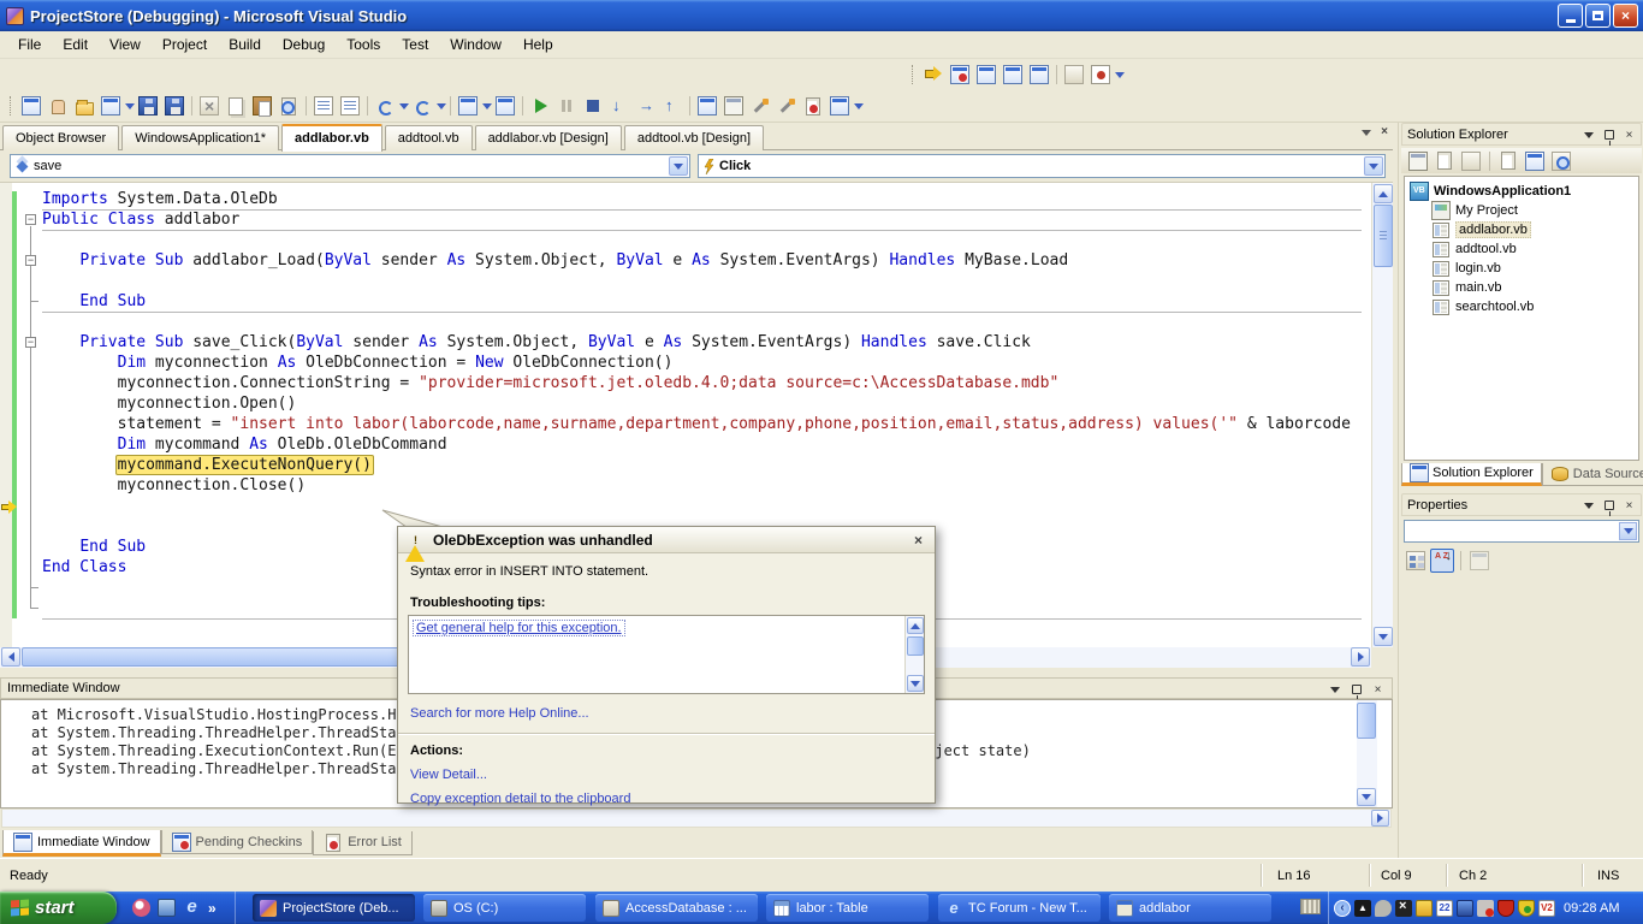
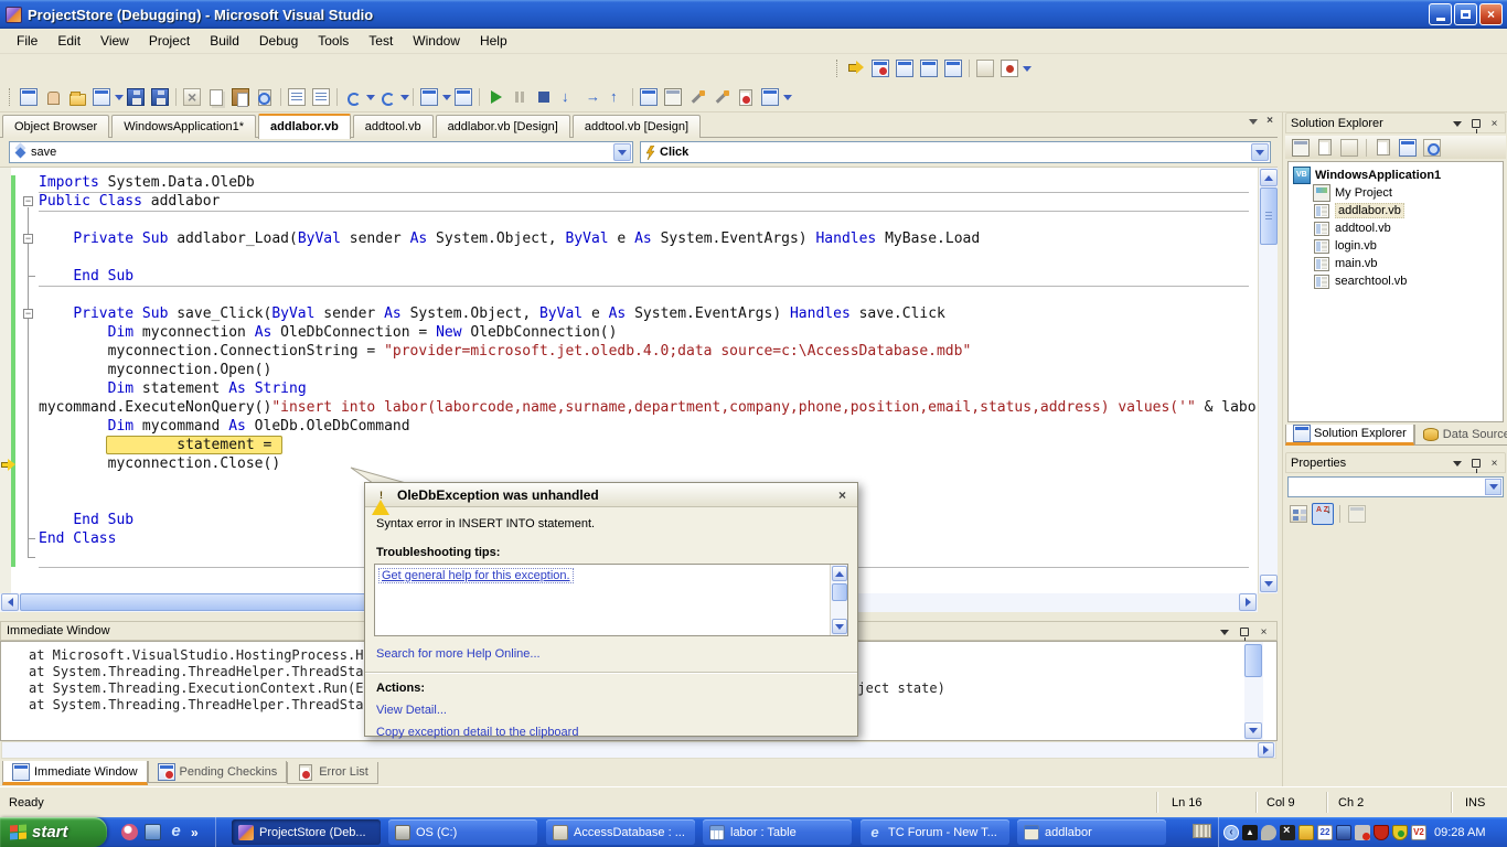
  ProjectStore (Debugging) - Microsoft Visual Studio
  ×
  File
  Edit
  View
  Project
  Build
  Debug
  Tools
  Test
  Window
  Help
  ×
  Object Browser WindowsApplication1* addlabor.vb addtool.vb addlabor.vb [Design] addtool.vb [Design]
  save
  Click
  Imports System.Data.OleDb
  Public Class addlabor
  Private Sub addlabor_Load(ByVal sender As System.Object, ByVal e As System.EventArgs) Handles MyBase.Load
  End Sub
  Private Sub save_Click(ByVal sender As System.Object, ByVal e As System.EventArgs) Handles save.Click
  Dim myconnection As OleDbConnection = New OleDbConnection()
  myconnection.ConnectionString = "provider=microsoft.jet.oledb.4.0;data source=c:\AccessDatabase.mdb"
  myconnection.Open()
+ Dim statement As String
- statement = "insert into labor(laborcode,name,surname,department,company,phone,position,email,status,address) values('" & laborcode
+ mycommand.ExecuteNonQuery()"insert into labor(laborcode,name,surname,department,company,phone,position,email,status,address) values('" & labo
  Dim mycommand As OleDb.OleDbCommand
- mycommand.ExecuteNonQuery()
+ statement =
  myconnection.Close()
  End Sub
  End Class
  −
  −
  −
  Immediate Window
  ×
  at System.Threading.ThreadHelper.ThreadSta
  Immediate Window
  Pending Checkins
  Error List
  Solution Explorer
  ×
  WindowsApplication1
  My Project
  addlabor.vb
  addtool.vb
  login.vb
  main.vb
  searchtool.vb
  Solution Explorer
  Data Sourc
  Properties
  ×
  OleDbException was unhandled
  ×
  Syntax error in INSERT INTO statement.
  Troubleshooting tips:
  Get general help for this exception.
  Search for more Help Online...
  Actions:
  View Detail...
  Copy exception detail to the clipboard
  Ready
  Ln 16
  Col 9
  Ch 2
  INS
  start
  e
  »
  ProjectStore (Deb...
  OS (C:)
  AccessDatabase : ...
  labor : Table
  e
  TC Forum - New T...
  addlabor
  ‹
  ▲
  22
  V2
  09:28 AM
